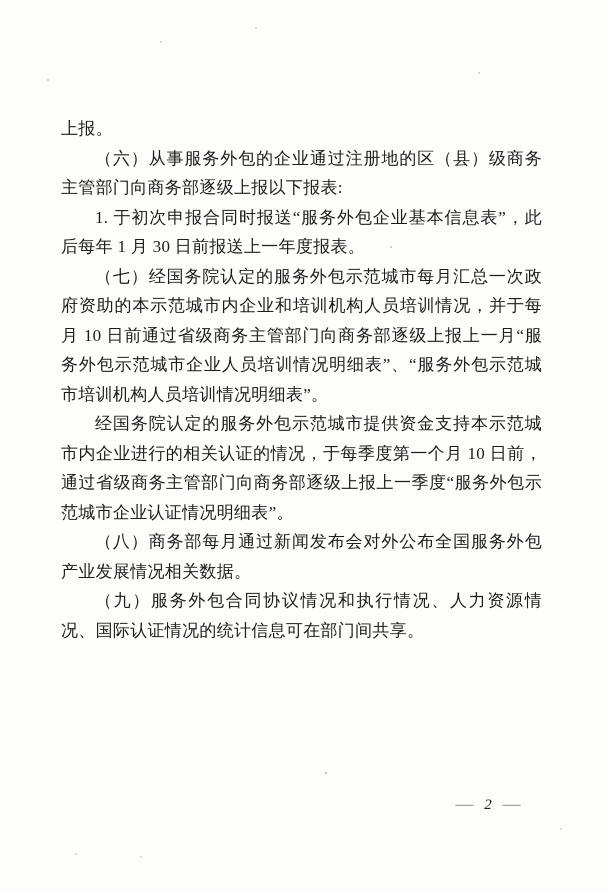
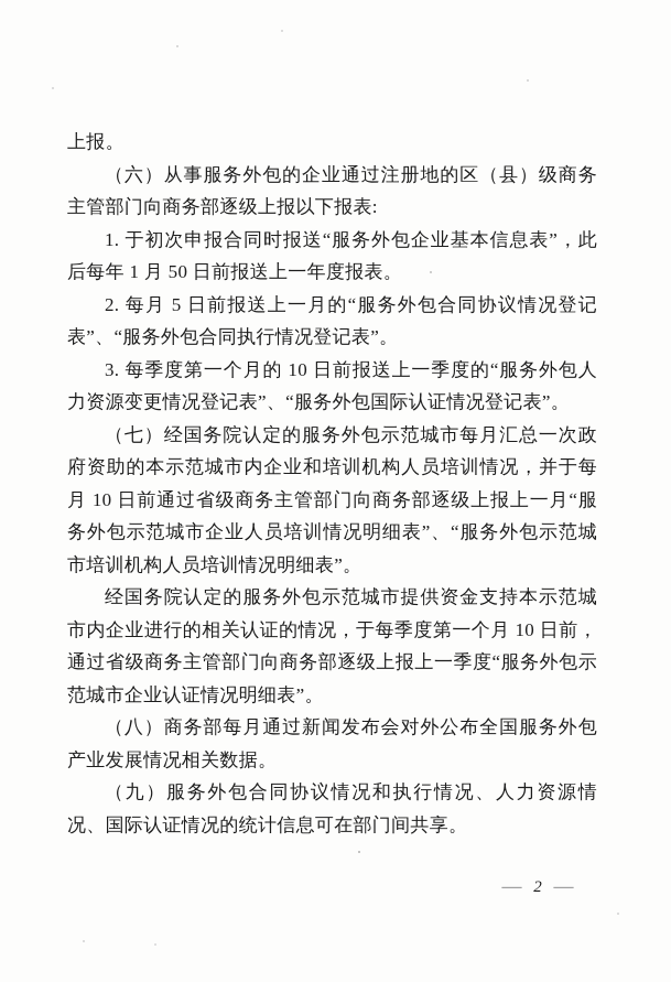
  上报。
  （六）从事服务外包的企业通过注册地的区（县）级商务主管部门向商务部逐级上报以下报表:
- 1. 于初次申报合同时报送“服务外包企业基本信息表”，此后每年 1 月 30 日前报送上一年度报表。
+ 1. 于初次申报合同时报送“服务外包企业基本信息表”，此后每年 1 月 50 日前报送上一年度报表。
+ 2. 每月 5 日前报送上一月的“服务外包合同协议情况登记表”、“服务外包合同执行情况登记表”。
+ 3. 每季度第一个月的 10 日前报送上一季度的“服务外包人力资源变更情况登记表”、“服务外包国际认证情况登记表”。
  （七）经国务院认定的服务外包示范城市每月汇总一次政府资助的本示范城市内企业和培训机构人员培训情况，并于每月 10 日前通过省级商务主管部门向商务部逐级上报上一月“服务外包示范城市企业人员培训情况明细表”、“服务外包示范城市培训机构人员培训情况明细表”。
  经国务院认定的服务外包示范城市提供资金支持本示范城市内企业进行的相关认证的情况，于每季度第一个月 10 日前，通过省级商务主管部门向商务部逐级上报上一季度“服务外包示范城市企业认证情况明细表”。
  （八）商务部每月通过新闻发布会对外公布全国服务外包产业发展情况相关数据。
  （九）服务外包合同协议情况和执行情况、人力资源情况、国际认证情况的统计信息可在部门间共享。
  —
  2
  —
